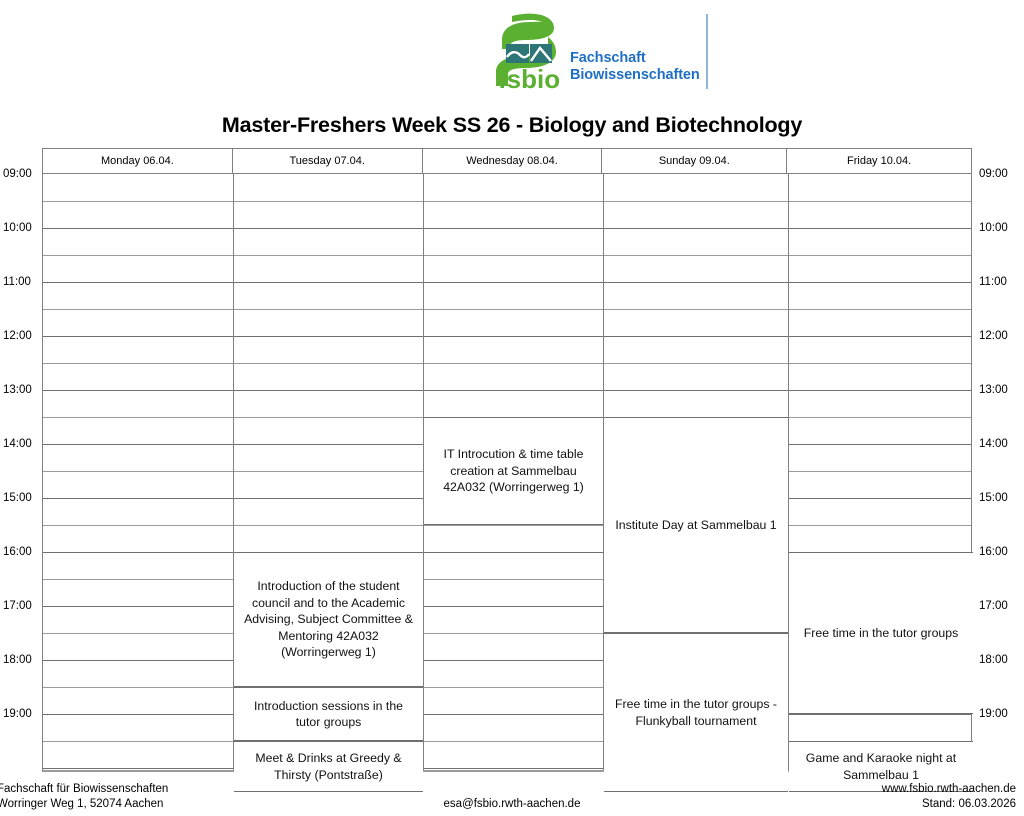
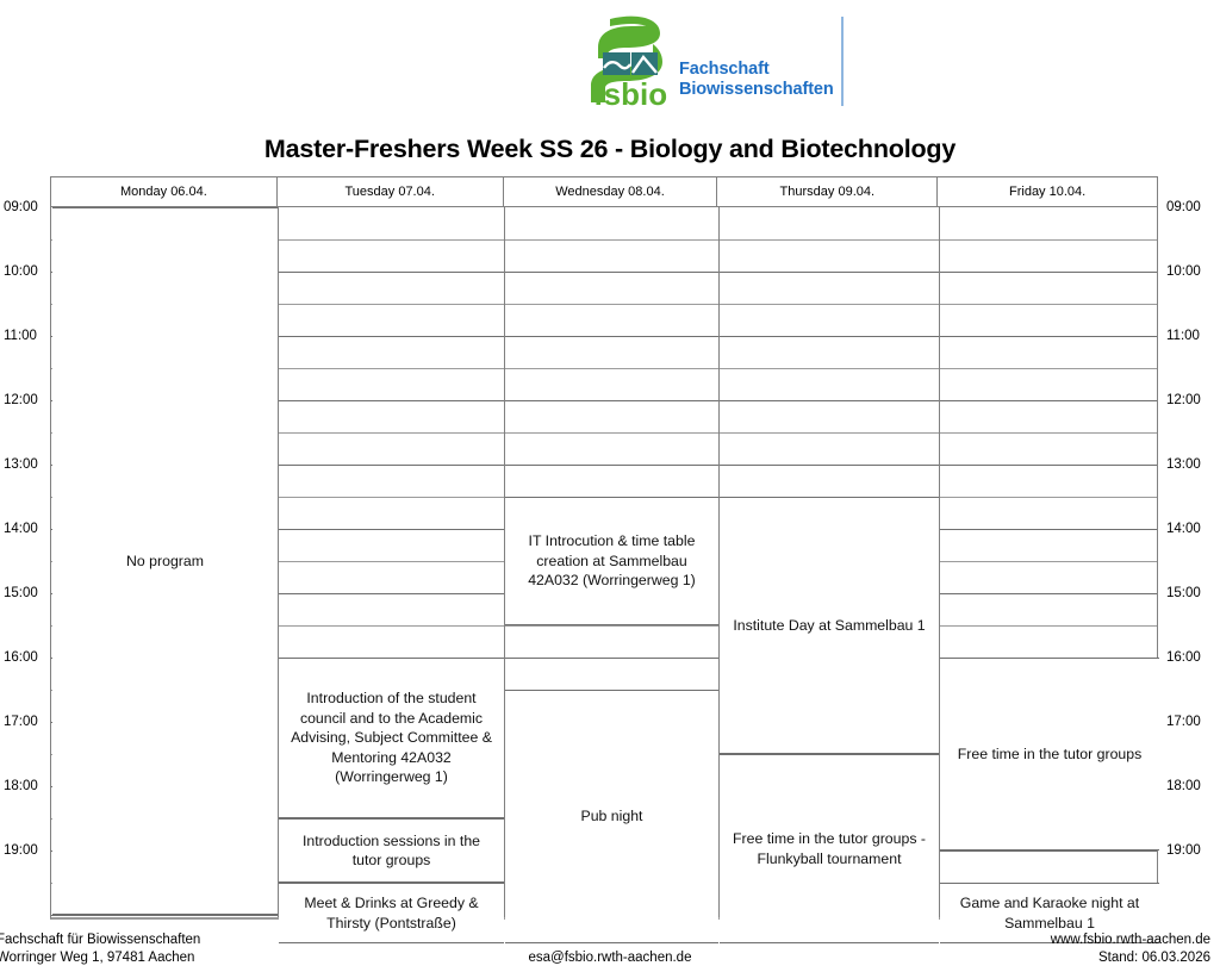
  fsbio
  Fachschaft
  Biowissenschaften
  Master-Freshers Week SS 26 - Biology and Biotechnology
  09:00
  10:00
  11:00
  12:00
  13:00
  14:00
  15:00
  16:00
  17:00
  18:00
  19:00
  09:00
  10:00
  11:00
  12:00
  13:00
  14:00
  15:00
  16:00
  17:00
  18:00
  19:00
  Monday 06.04.
  Tuesday 07.04.
  Wednesday 08.04.
- Sunday 09.04.
+ Thursday 09.04.
  Friday 10.04.
+ No program
  Introduction of the student council and to the Academic Advising, Subject Committee & Mentoring 42A032 (Worringerweg 1)
  Introduction sessions in the tutor groups
  Meet & Drinks at Greedy & Thirsty (Pontstraße)
  IT Introcution & time table creation at Sammelbau 42A032 (Worringerweg 1)
+ Pub night
  Institute Day at Sammelbau 1
  Free time in the tutor groups - Flunkyball tournament
  Free time in the tutor groups
  Game and Karaoke night at Sammelbau 1
  Fachschaft für Biowissenschaften
- Worringer Weg 1, 52074 Aachen
+ Worringer Weg 1, 97481 Aachen
  esa@fsbio.rwth-aachen.de
  www.fsbio.rwth-aachen.de
  Stand: 06.03.2026
